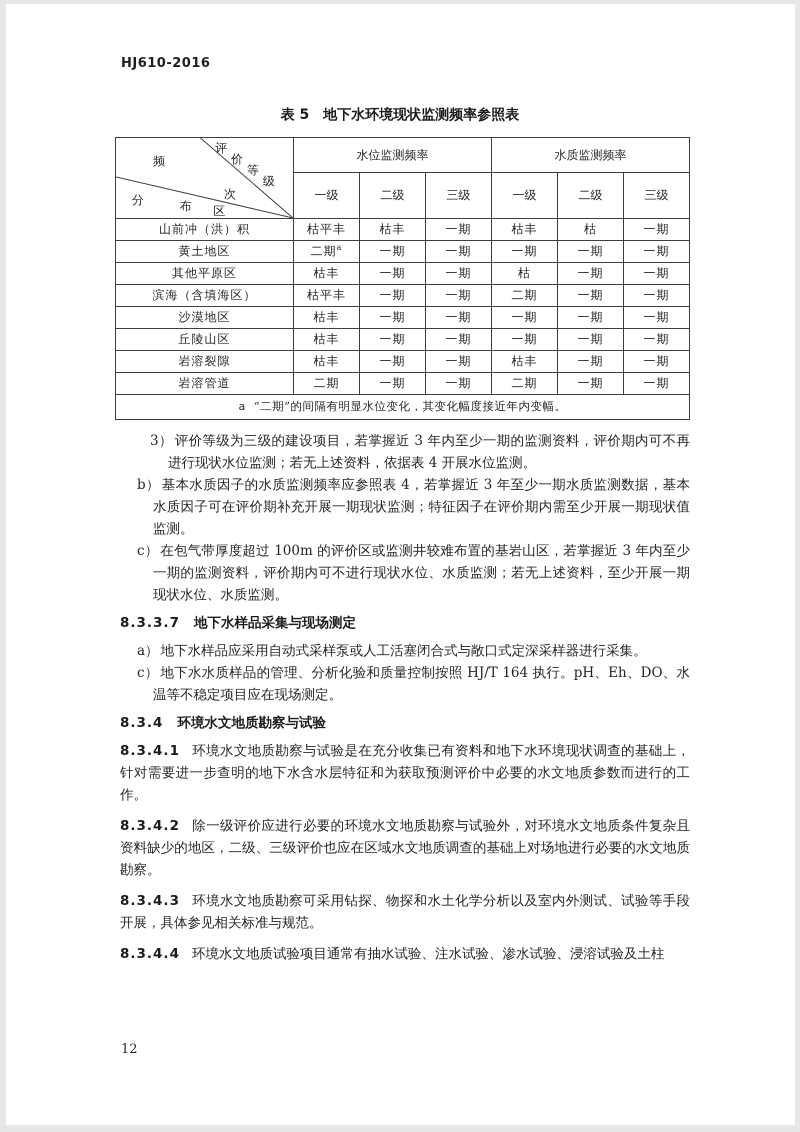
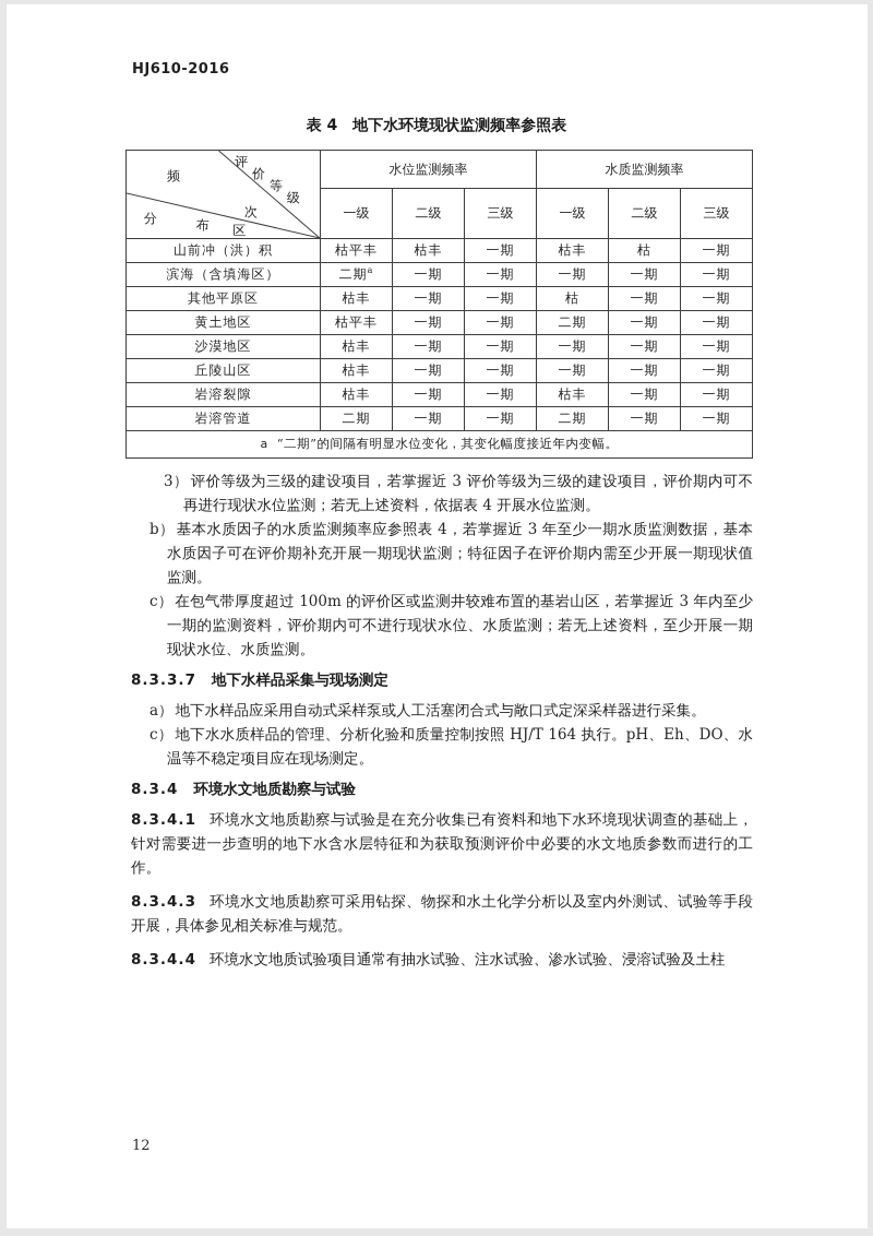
  HJ610-2016
- 表 5 地下水环境现状监测频率参照表
+ 表 4 地下水环境现状监测频率参照表
  频 评 价 等 级 次 分 布 区	水位监测频率	水质监测频率
  一级	二级	三级	一级	二级	三级
  山前冲（洪）积	枯平丰	枯丰	一期	枯丰	枯	一期
- 黄土地区	二期a	一期	一期	一期	一期	一期
+ 滨海（含填海区）	二期a	一期	一期	一期	一期	一期
  其他平原区	枯丰	一期	一期	枯	一期	一期
- 滨海（含填海区）	枯平丰	一期	一期	二期	一期	一期
+ 黄土地区	枯平丰	一期	一期	二期	一期	一期
  沙漠地区	枯丰	一期	一期	一期	一期	一期
  丘陵山区	枯丰	一期	一期	一期	一期	一期
  岩溶裂隙	枯丰	一期	一期	枯丰	一期	一期
  岩溶管道	二期	一期	一期	二期	一期	一期
  a “二期”的间隔有明显水位变化，其变化幅度接近年内变幅。
- 3） 评价等级为三级的建设项目，若掌握近 3 年内至少一期的监测资料，评价期内可不再进行现状水位监测；若无上述资料，依据表 4 开展水位监测。
+ 3） 评价等级为三级的建设项目，若掌握近 3 评价等级为三级的建设项目，评价期内可不再进行现状水位监测；若无上述资料，依据表 4 开展水位监测。
  b） 基本水质因子的水质监测频率应参照表 4，若掌握近 3 年至少一期水质监测数据，基本水质因子可在评价期补充开展一期现状监测；特征因子在评价期内需至少开展一期现状值监测。
  c） 在包气带厚度超过 100m 的评价区或监测井较难布置的基岩山区，若掌握近 3 年内至少一期的监测资料，评价期内可不进行现状水位、水质监测；若无上述资料，至少开展一期现状水位、水质监测。
  8.3.3.7 地下水样品采集与现场测定
  a） 地下水样品应采用自动式采样泵或人工活塞闭合式与敞口式定深采样器进行采集。
  c） 地下水水质样品的管理、分析化验和质量控制按照 HJ/T 164 执行。pH、Eh、DO、水温等不稳定项目应在现场测定。
  8.3.4 环境水文地质勘察与试验
  8.3.4.1 环境水文地质勘察与试验是在充分收集已有资料和地下水环境现状调查的基础上，针对需要进一步查明的地下水含水层特征和为获取预测评价中必要的水文地质参数而进行的工作。
- 8.3.4.2 除一级评价应进行必要的环境水文地质勘察与试验外，对环境水文地质条件复杂且资料缺少的地区，二级、三级评价也应在区域水文地质调查的基础上对场地进行必要的水文地质勘察。
  8.3.4.3 环境水文地质勘察可采用钻探、物探和水土化学分析以及室内外测试、试验等手段开展，具体参见相关标准与规范。
  8.3.4.4 环境水文地质试验项目通常有抽水试验、注水试验、渗水试验、浸溶试验及土柱
  12
